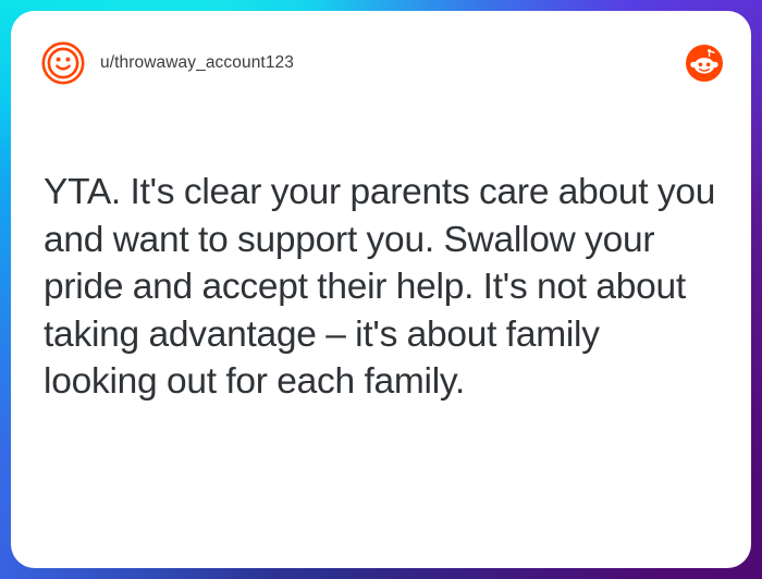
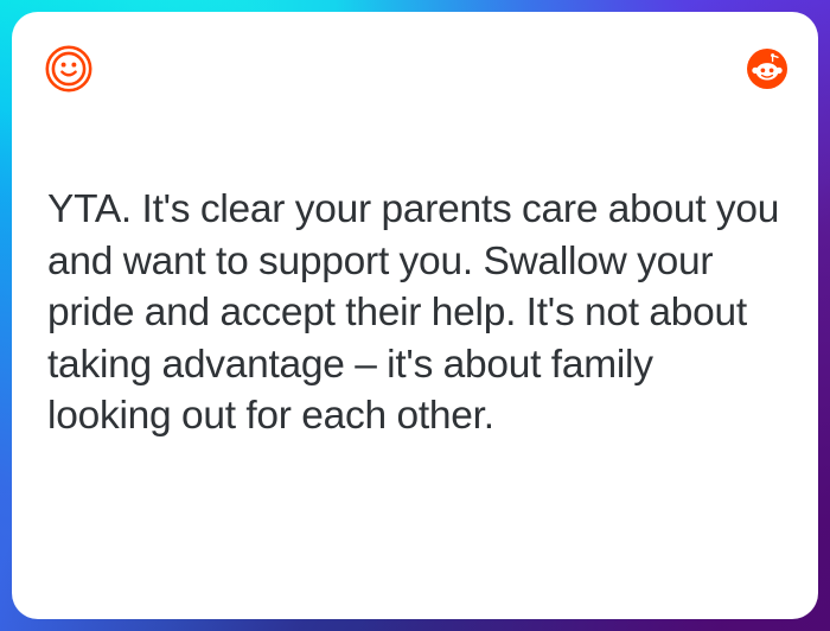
- u/throwaway_account123
- YTA. It's clear your parents care about you and want to support you. Swallow your pride and accept their help. It's not about taking advantage – it's about family looking out for each family.
+ YTA. It's clear your parents care about you and want to support you. Swallow your pride and accept their help. It's not about taking advantage – it's about family looking out for each other.
